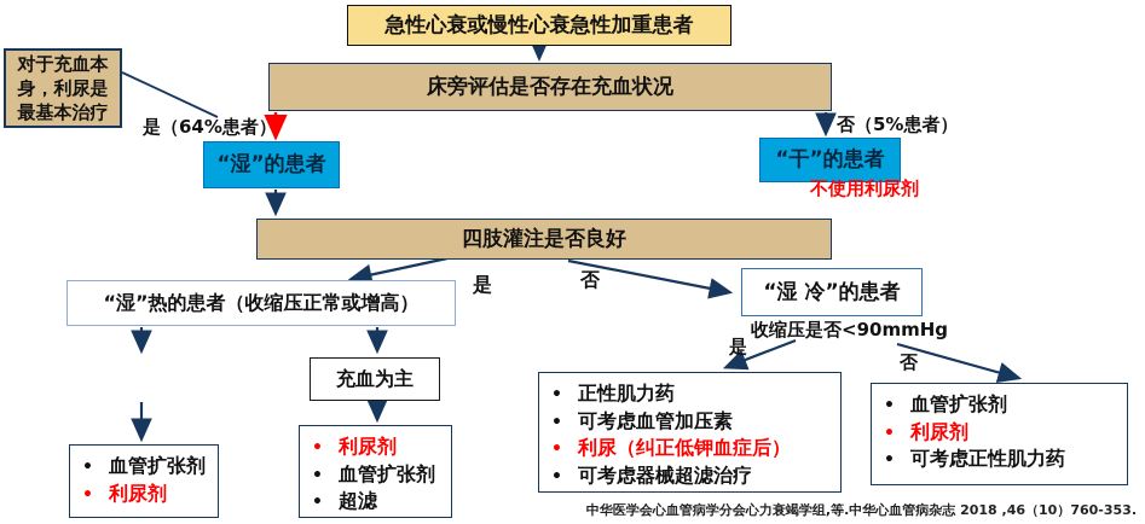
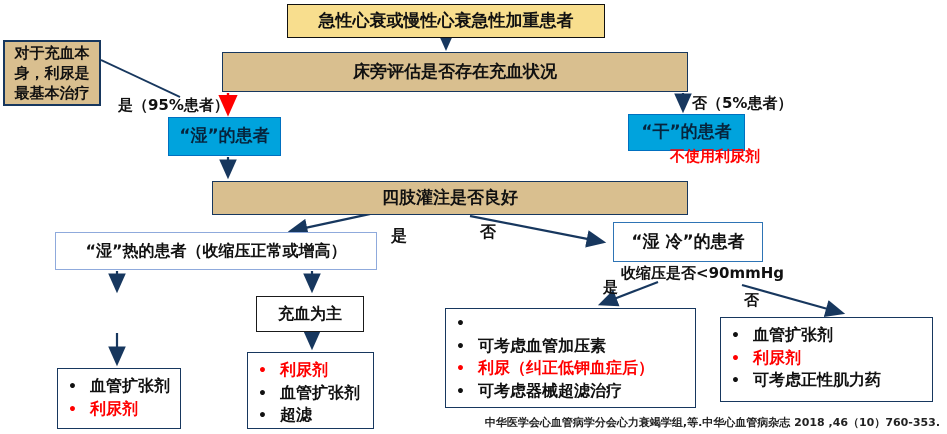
  急性心衰或慢性心衰急性加重患者
  对于充血本身，利尿是最基本治疗
  床旁评估是否存在充血状况
- 是（64%患者）
+ 是（95%患者）
  否（5%患者）
  “湿”的患者
  “干”的患者
  不使用利尿剂
  四肢灌注是否良好
  是
  否
  “湿”热的患者（收缩压正常或增高）
  “湿 冷”的患者
  收缩压是否<90mmHg
  是
  否
  充血为主
  •
  血管扩张剂
  •
  利尿剂
  •
  利尿剂
  •
  血管扩张剂
  •
  超滤
  •
- 正性肌力药
  •
  可考虑血管加压素
  •
  利尿（纠正低钾血症后）
  •
  可考虑器械超滤治疗
  •
  血管扩张剂
  •
  利尿剂
  •
  可考虑正性肌力药
  中华医学会心血管病学分会心力衰竭学组,等.中华心血管病杂志 2018 ,46（10）760-353.
